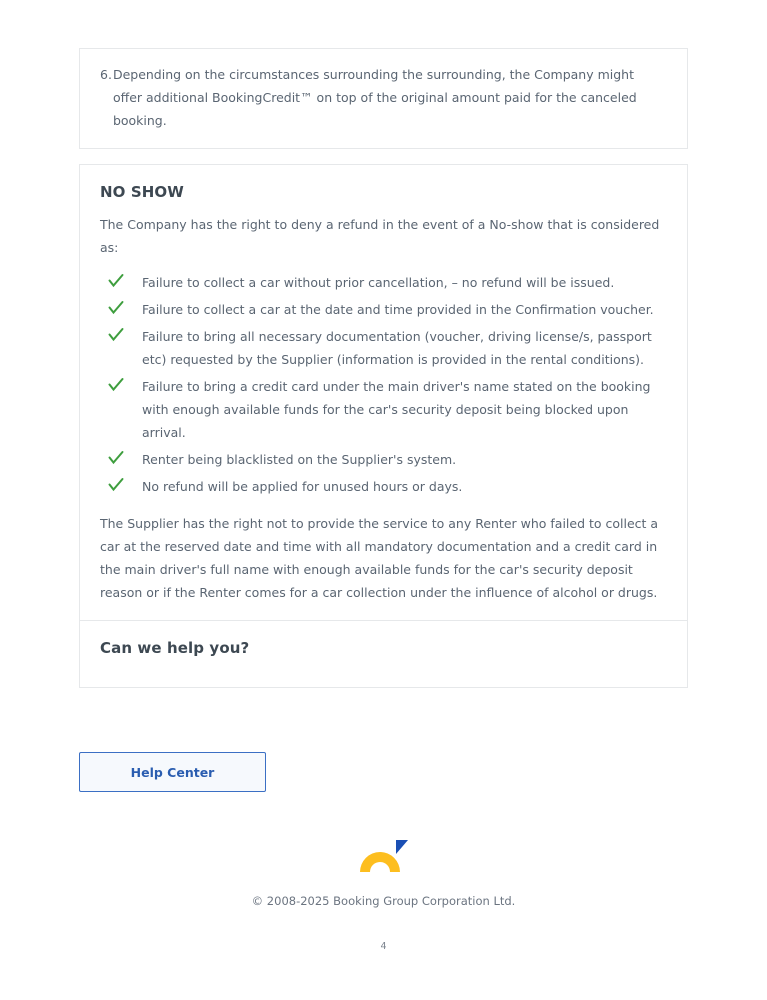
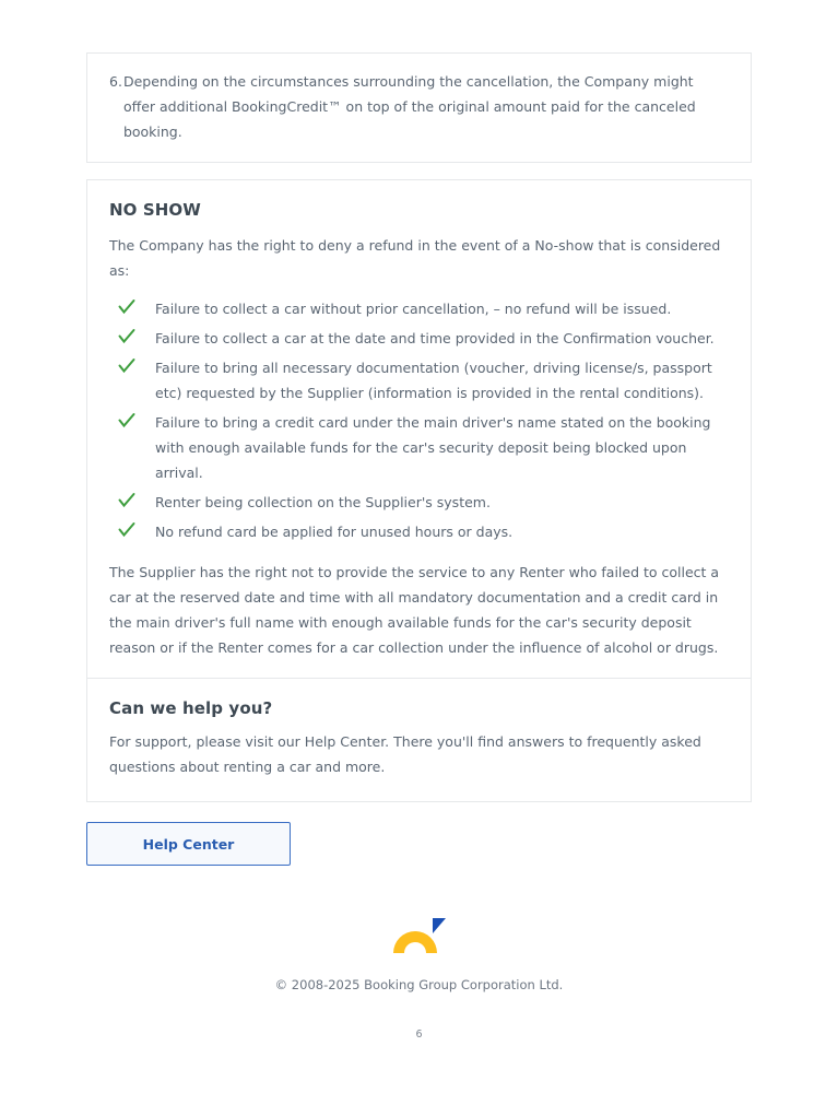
  6.
- Depending on the circumstances surrounding the surrounding, the Company might offer additional BookingCredit™ on top of the original amount paid for the canceled booking.
+ Depending on the circumstances surrounding the cancellation, the Company might offer additional BookingCredit™ on top of the original amount paid for the canceled booking.
  NO SHOW
  The Company has the right to deny a refund in the event of a No-show that is considered as:
  Failure to collect a car without prior cancellation, – no refund will be issued.
  Failure to collect a car at the date and time provided in the Confirmation voucher.
  Failure to bring all necessary documentation (voucher, driving license/s, passport etc) requested by the Supplier (information is provided in the rental conditions).
  Failure to bring a credit card under the main driver's name stated on the booking with enough available funds for the car's security deposit being blocked upon arrival.
- Renter being blacklisted on the Supplier's system.
+ Renter being collection on the Supplier's system.
- No refund will be applied for unused hours or days.
+ No refund card be applied for unused hours or days.
  The Supplier has the right not to provide the service to any Renter who failed to collect a car at the reserved date and time with all mandatory documentation and a credit card in the main driver's full name with enough available funds for the car's security deposit reason or if the Renter comes for a car collection under the influence of alcohol or drugs.
  Can we help you?
+ For support, please visit our Help Center. There you'll find answers to frequently asked questions about renting a car and more.
  Help Center
  © 2008-2025 Booking Group Corporation Ltd.
- 4
+ 6
